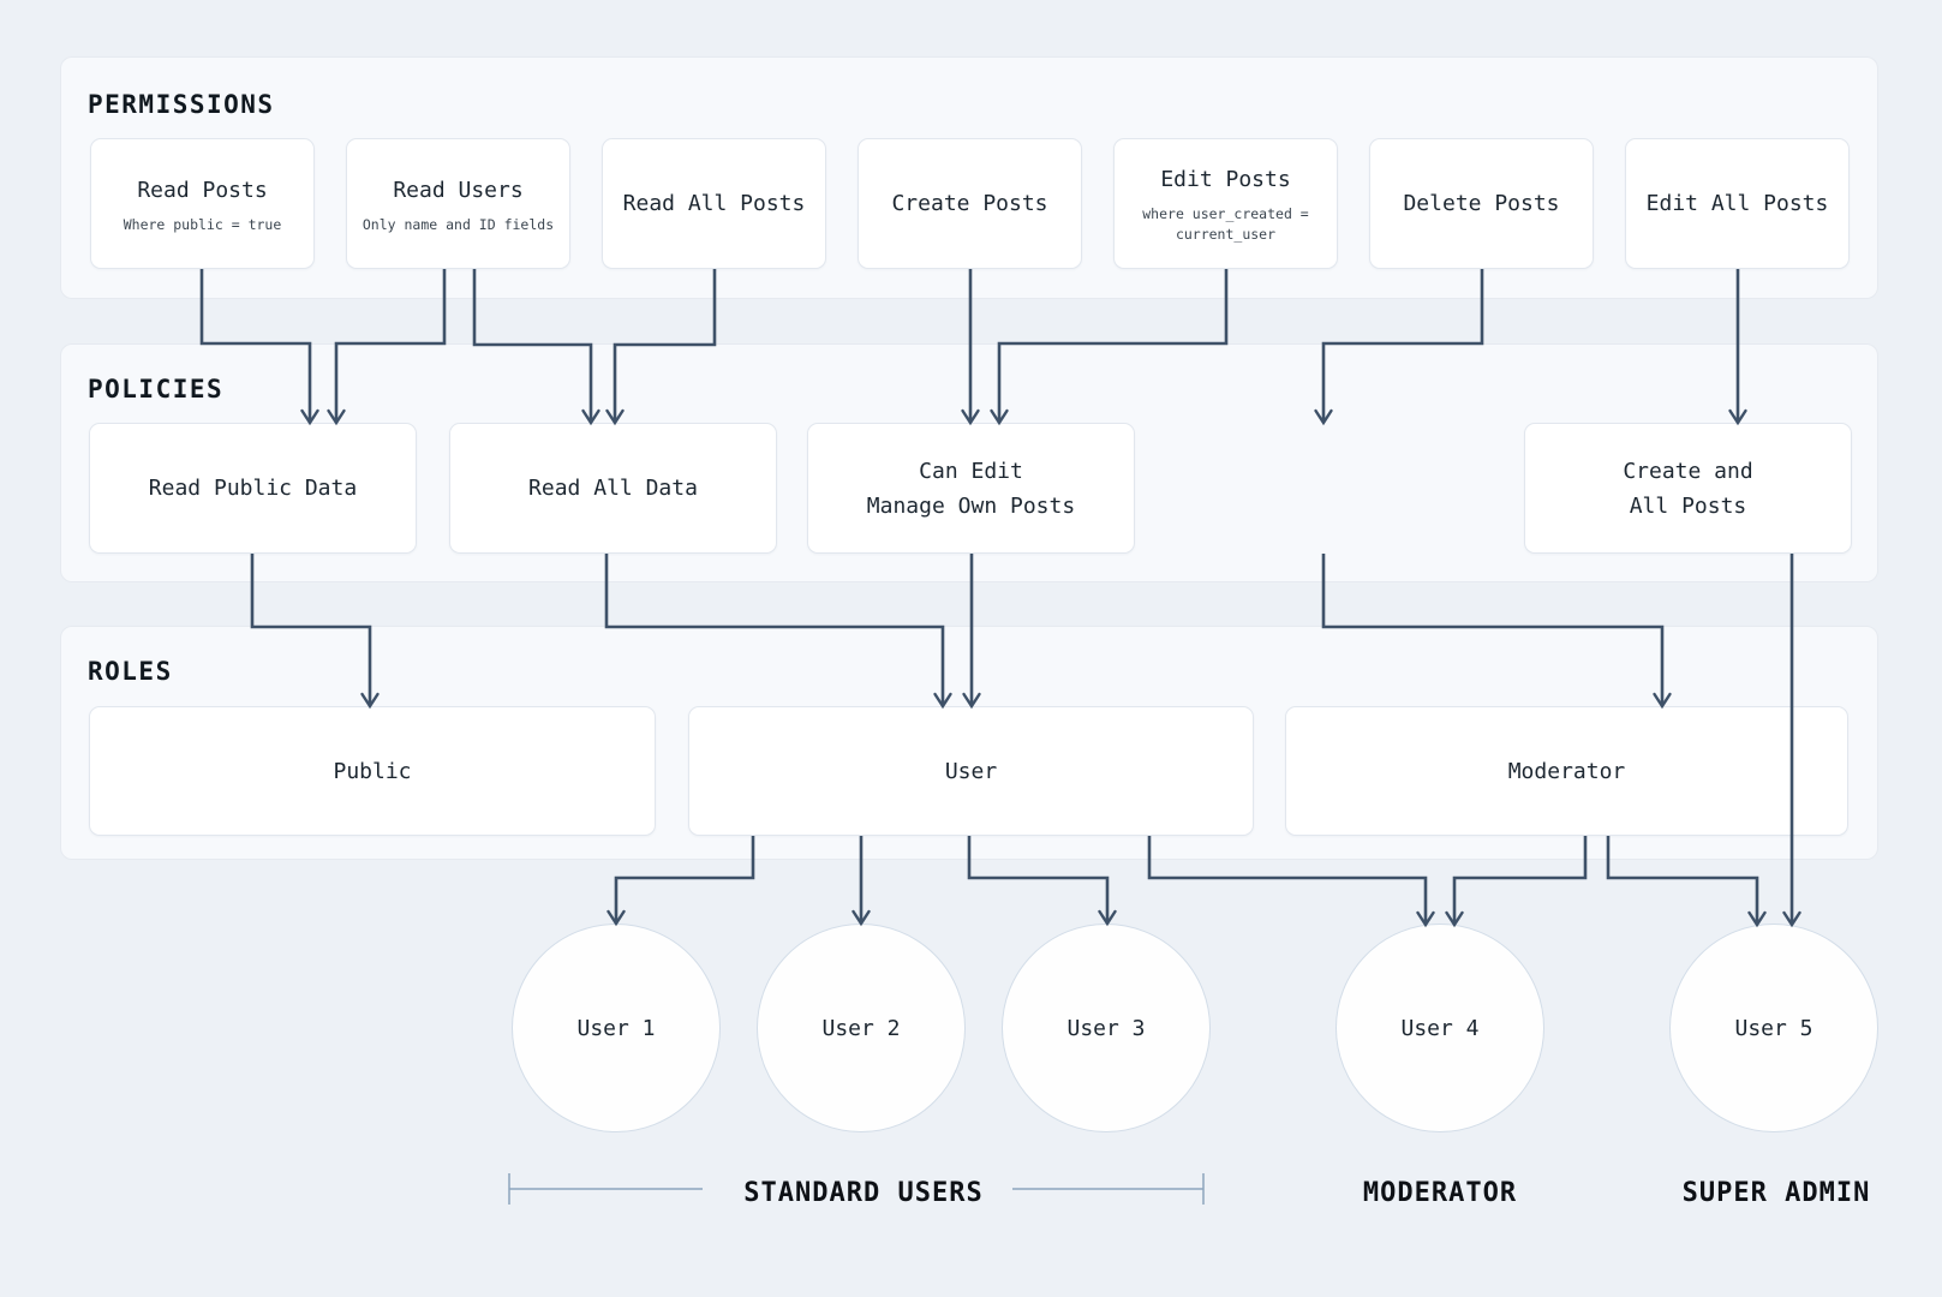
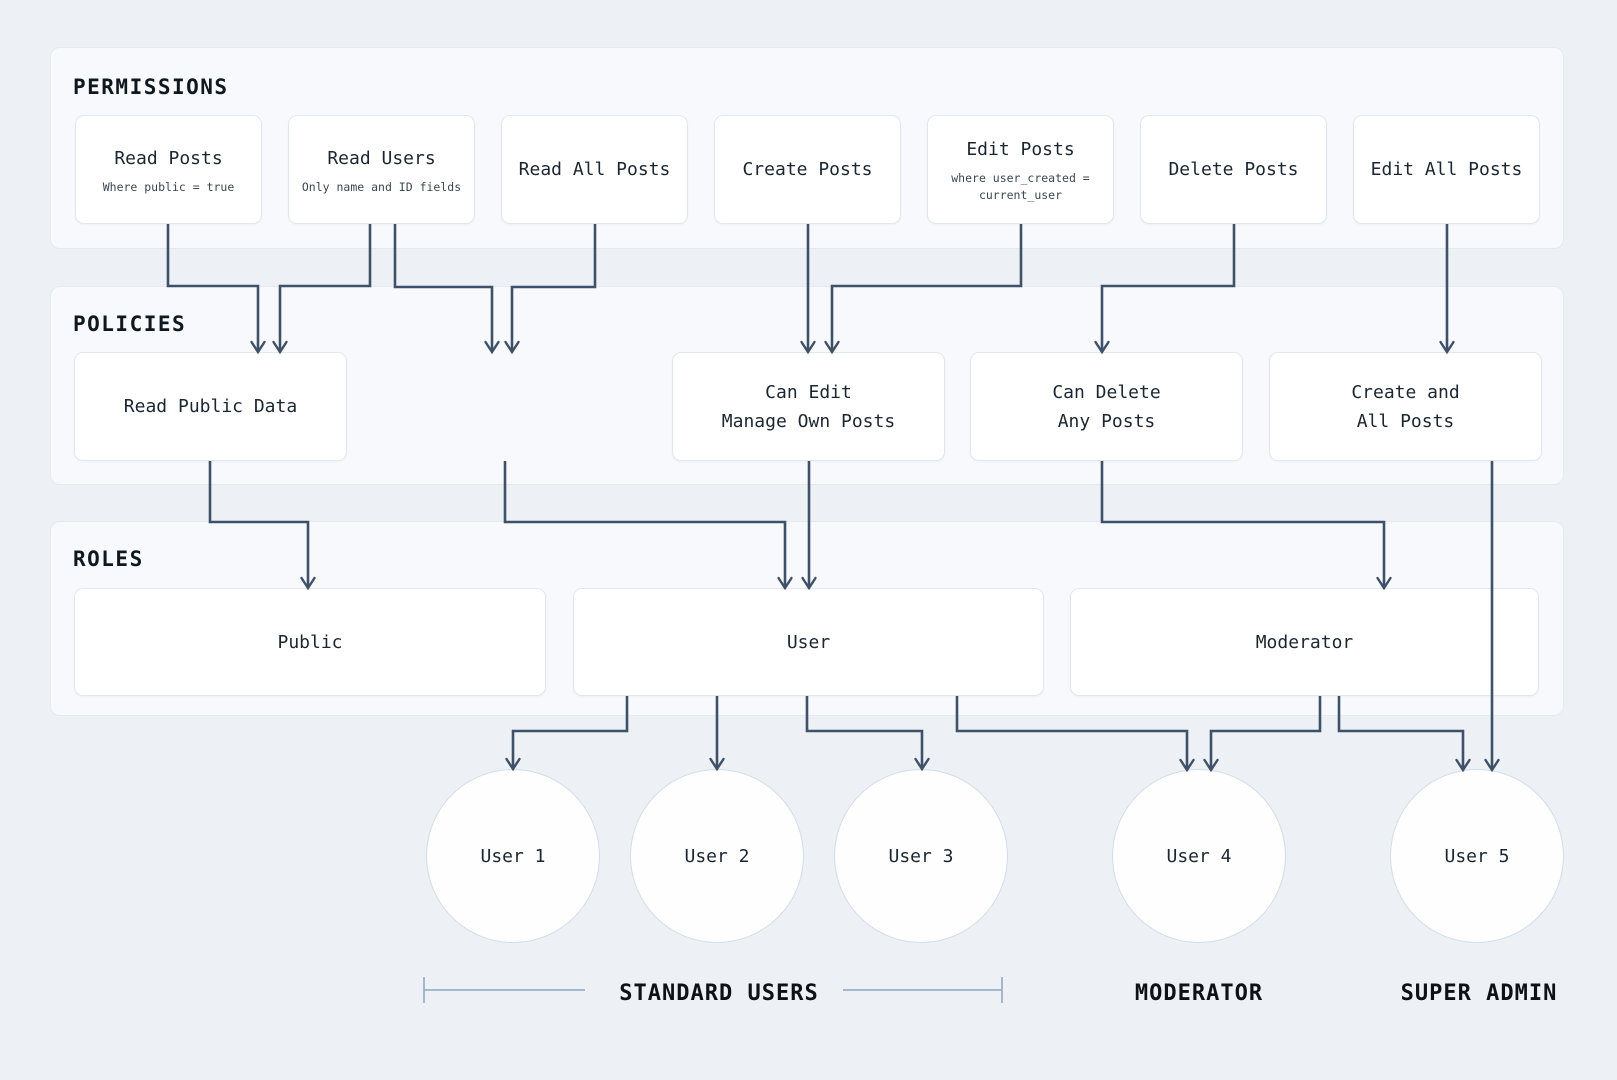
  PERMISSIONS
  POLICIES
  ROLES
  Read Posts
  Where public = true
  Read Users
  Only name and ID fields
  Read All Posts
  Create Posts
  Edit Posts
  where user_created =
  current_user
  Delete Posts
  Edit All Posts
  Read Public Data
- Read All Data
  Can Edit
  Manage Own Posts
+ Can Delete
+ Any Posts
  Create and
  All Posts
  Public
  User
  Moderator
  User 1
  User 2
  User 3
  User 4
  User 5
  STANDARD USERS
  MODERATOR
  SUPER ADMIN
